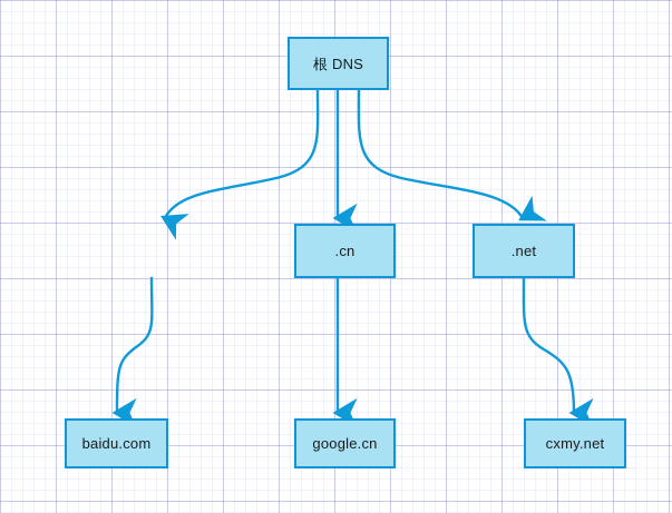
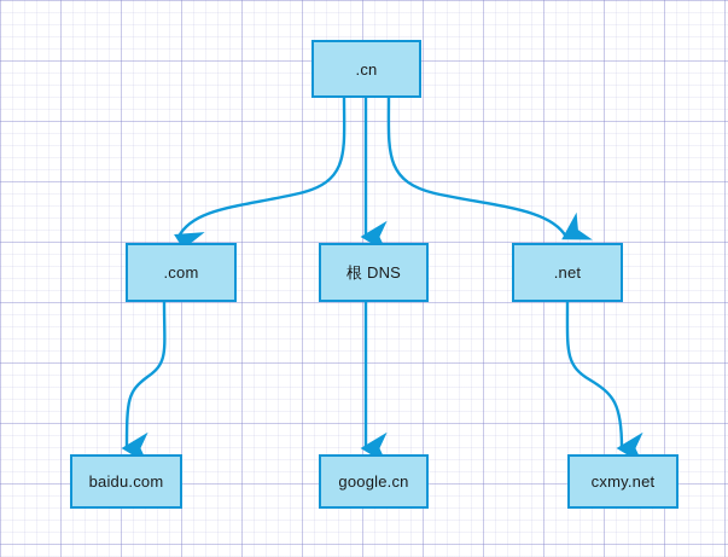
- 根 DNS
+ .cn
+ .com
- .cn
+ 根 DNS
  .net
  baidu.com
  google.cn
  cxmy.net
